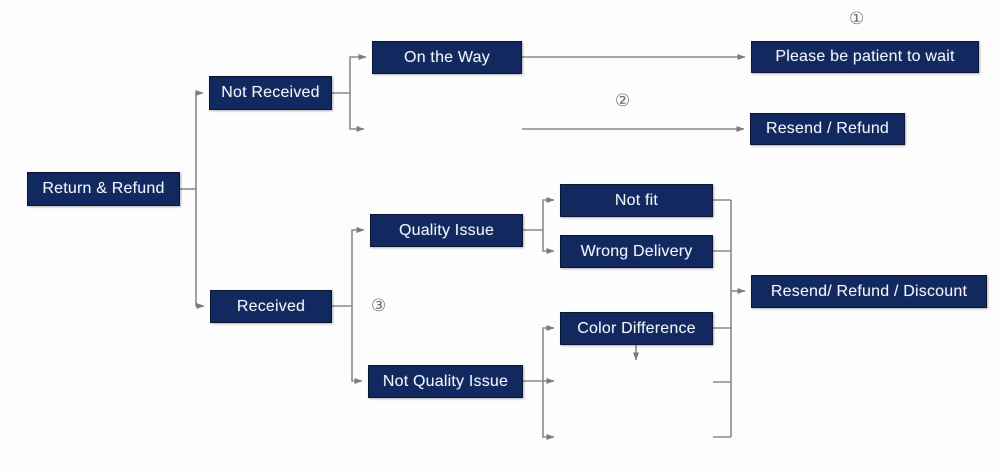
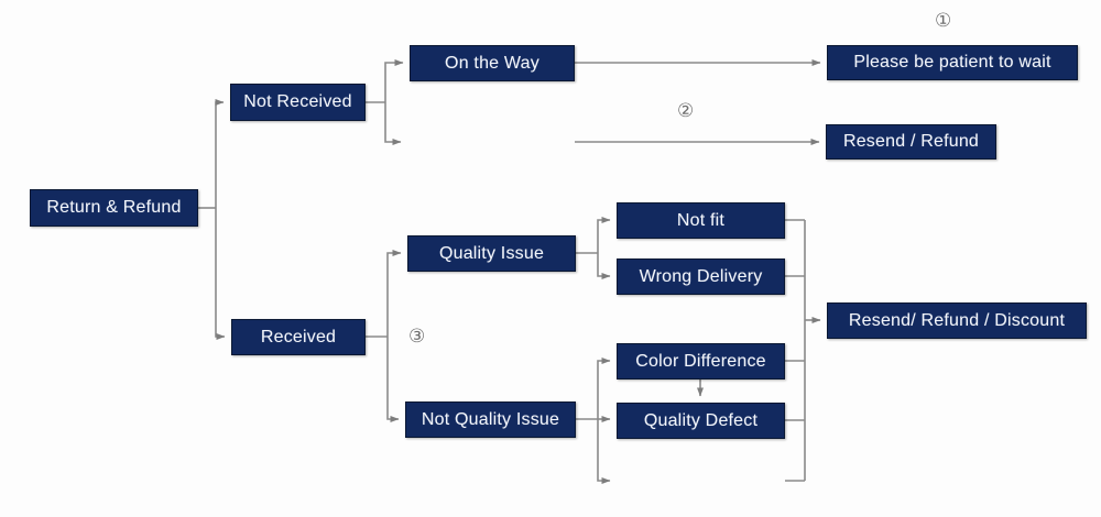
  Return & Refund
  Not Received
  Received
  On the Way
  Quality Issue
  Not Quality Issue
  Not fit
  Wrong Delivery
  Color Difference
+ Quality Defect
  Please be patient to wait
  Resend / Refund
  Resend/ Refund / Discount
  ①
  ②
  ③
